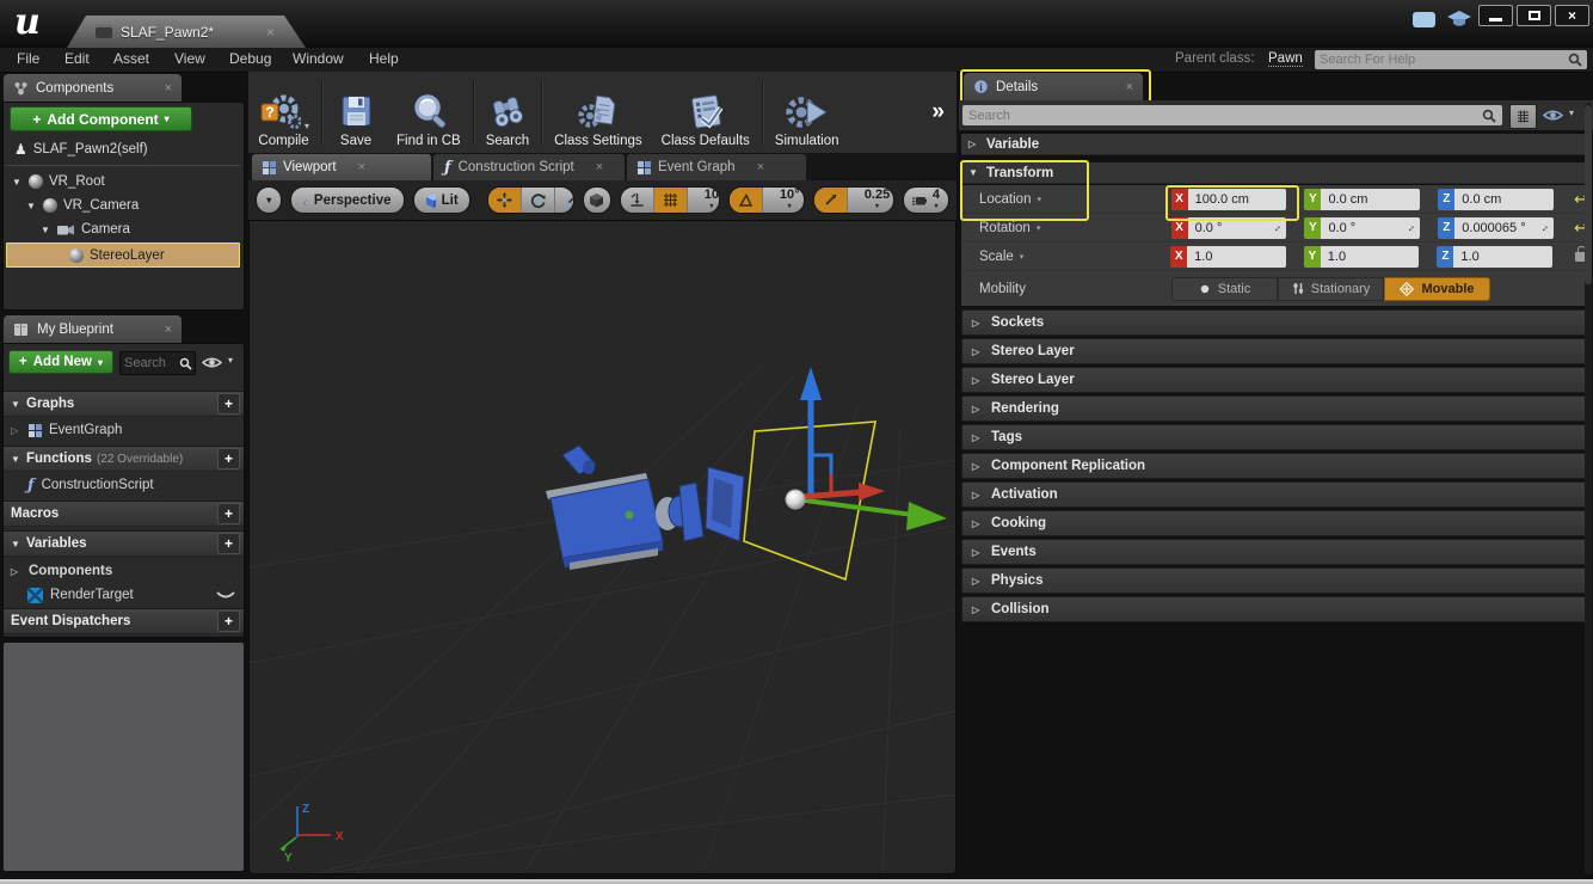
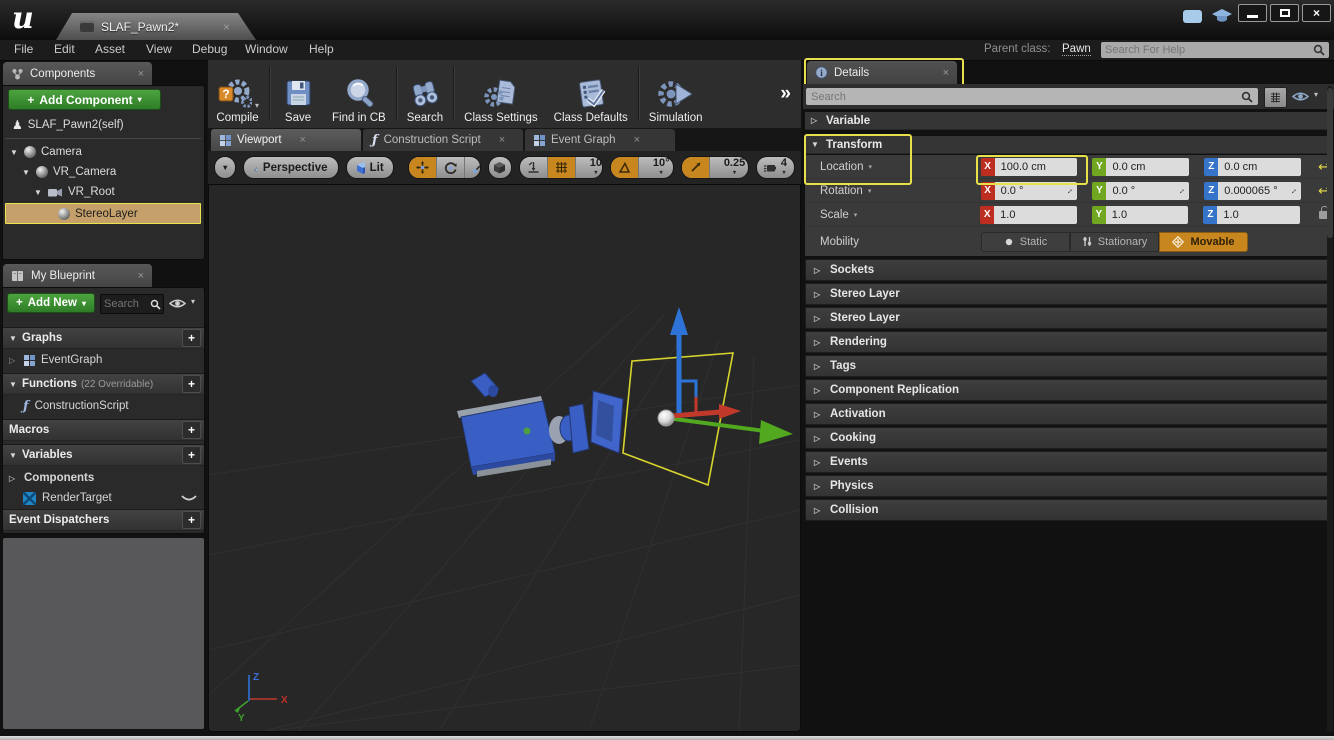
  u
  SLAF_Pawn2*
  ×
  ×
  File
  Edit
  Asset
  View
  Debug
  Window
  Help
  Parent class:
  Pawn
  Search For Help
  Components
  ×
  +
  Add Component
  ▾
  ♟
  SLAF_Pawn2(self)
  ▼
- VR_Root
+ Camera
  ▼
  VR_Camera
  ▼
- Camera
+ VR_Root
  StereoLayer
  My Blueprint
  ×
  +
  Add New
  ▾
  Search
  ▾
  ▼
  Graphs
  +
  ▷
  EventGraph
  ▼
  Functions
  (22 Overridable)
  +
  ƒ
  ConstructionScript
  Macros
  +
  ▼
  Variables
  +
  ▷
  Components
  RenderTarget
  Event Dispatchers
  +
  ?
  ▾
  Compile
  Save
  Find in CB
  Search
  Class Settings
  Class Defaults
  Simulation
  »
  Viewport
  ×
  ƒ
  Construction Script
  ×
  Event Graph
  ×
  ▾
  Perspective
  Lit
  10
  10°
  0.25
  4
  Z
  X
  Y
  i
  Details
  ×
  Search
  ▾
  ▷
  Variable
  ▼
  Transform
  Location
  X
  100.0 cm
  Y
  0.0 cm
  Z
  0.0 cm
  ↩
  Rotation
  X
  0.0 °
  Y
  0.0 °
  Z
  0.000065 °
  ↩
  Scale
  X
  1.0
  Y
  1.0
  Z
  1.0
  Mobility
  Static
  Stationary
  Movable
  ▷
  Sockets
  ▷
  Stereo Layer
  ▷
  Stereo Layer
  ▷
  Rendering
  ▷
  Tags
  ▷
  Component Replication
  ▷
  Activation
  ▷
  Cooking
  ▷
  Events
  ▷
  Physics
  ▷
  Collision
